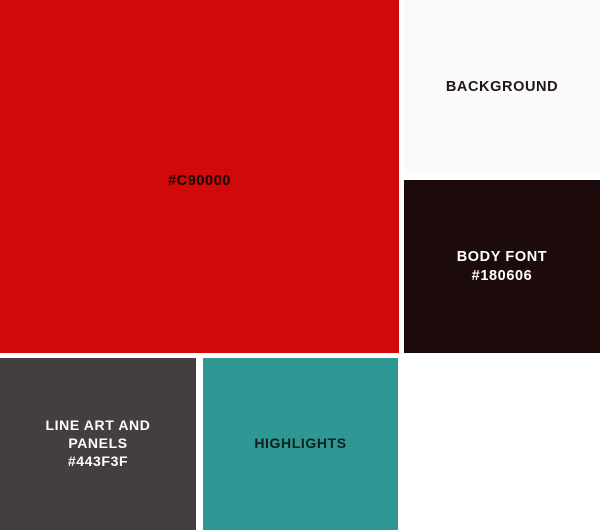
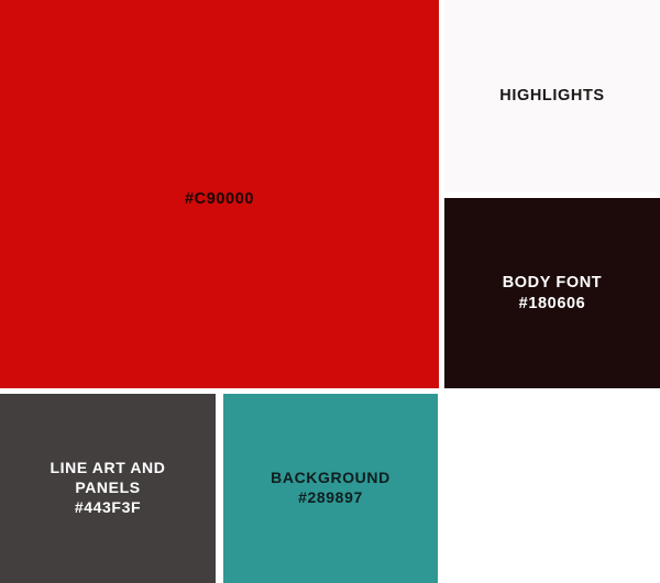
  #C90000
- BACKGROUND
+ HIGHLIGHTS
  BODY FONT
  #180606
  LINE ART AND
  PANELS
  #443F3F
- HIGHLIGHTS
+ BACKGROUND
+ #289897
